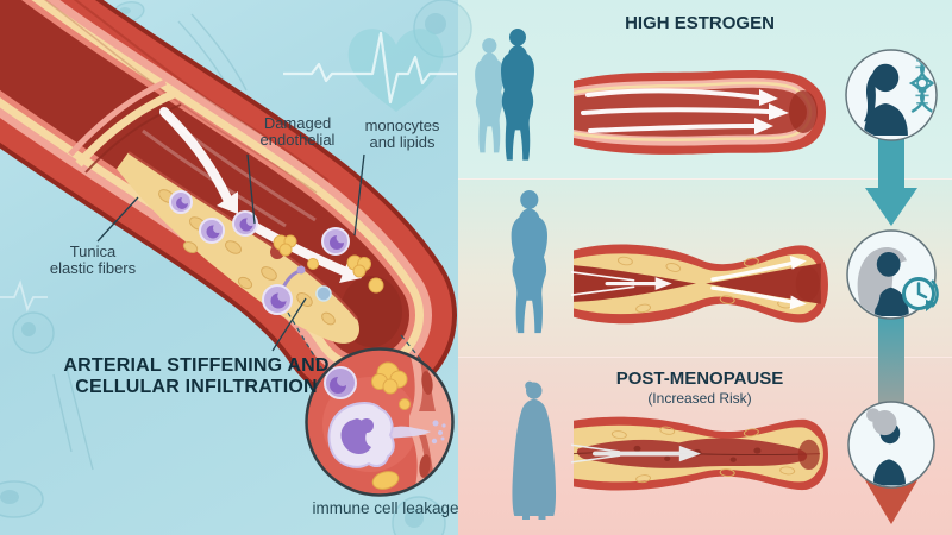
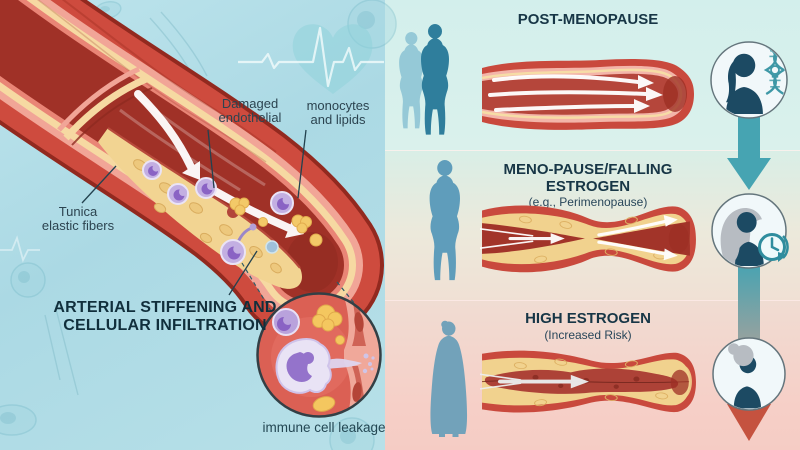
  Damaged
  endothelial
  monocytes
  and lipids
  Tunica
  elastic fibers
  ARTERIAL STIFFENING AND
  CELLULAR INFILTRATION
  immune cell leakage
- HIGH ESTROGEN
+ POST-MENOPAUSE
+ MENO-PAUSE/FALLING ESTROGEN
+ (e.g., Perimenopause)
- POST-MENOPAUSE
+ HIGH ESTROGEN
  (Increased Risk)
